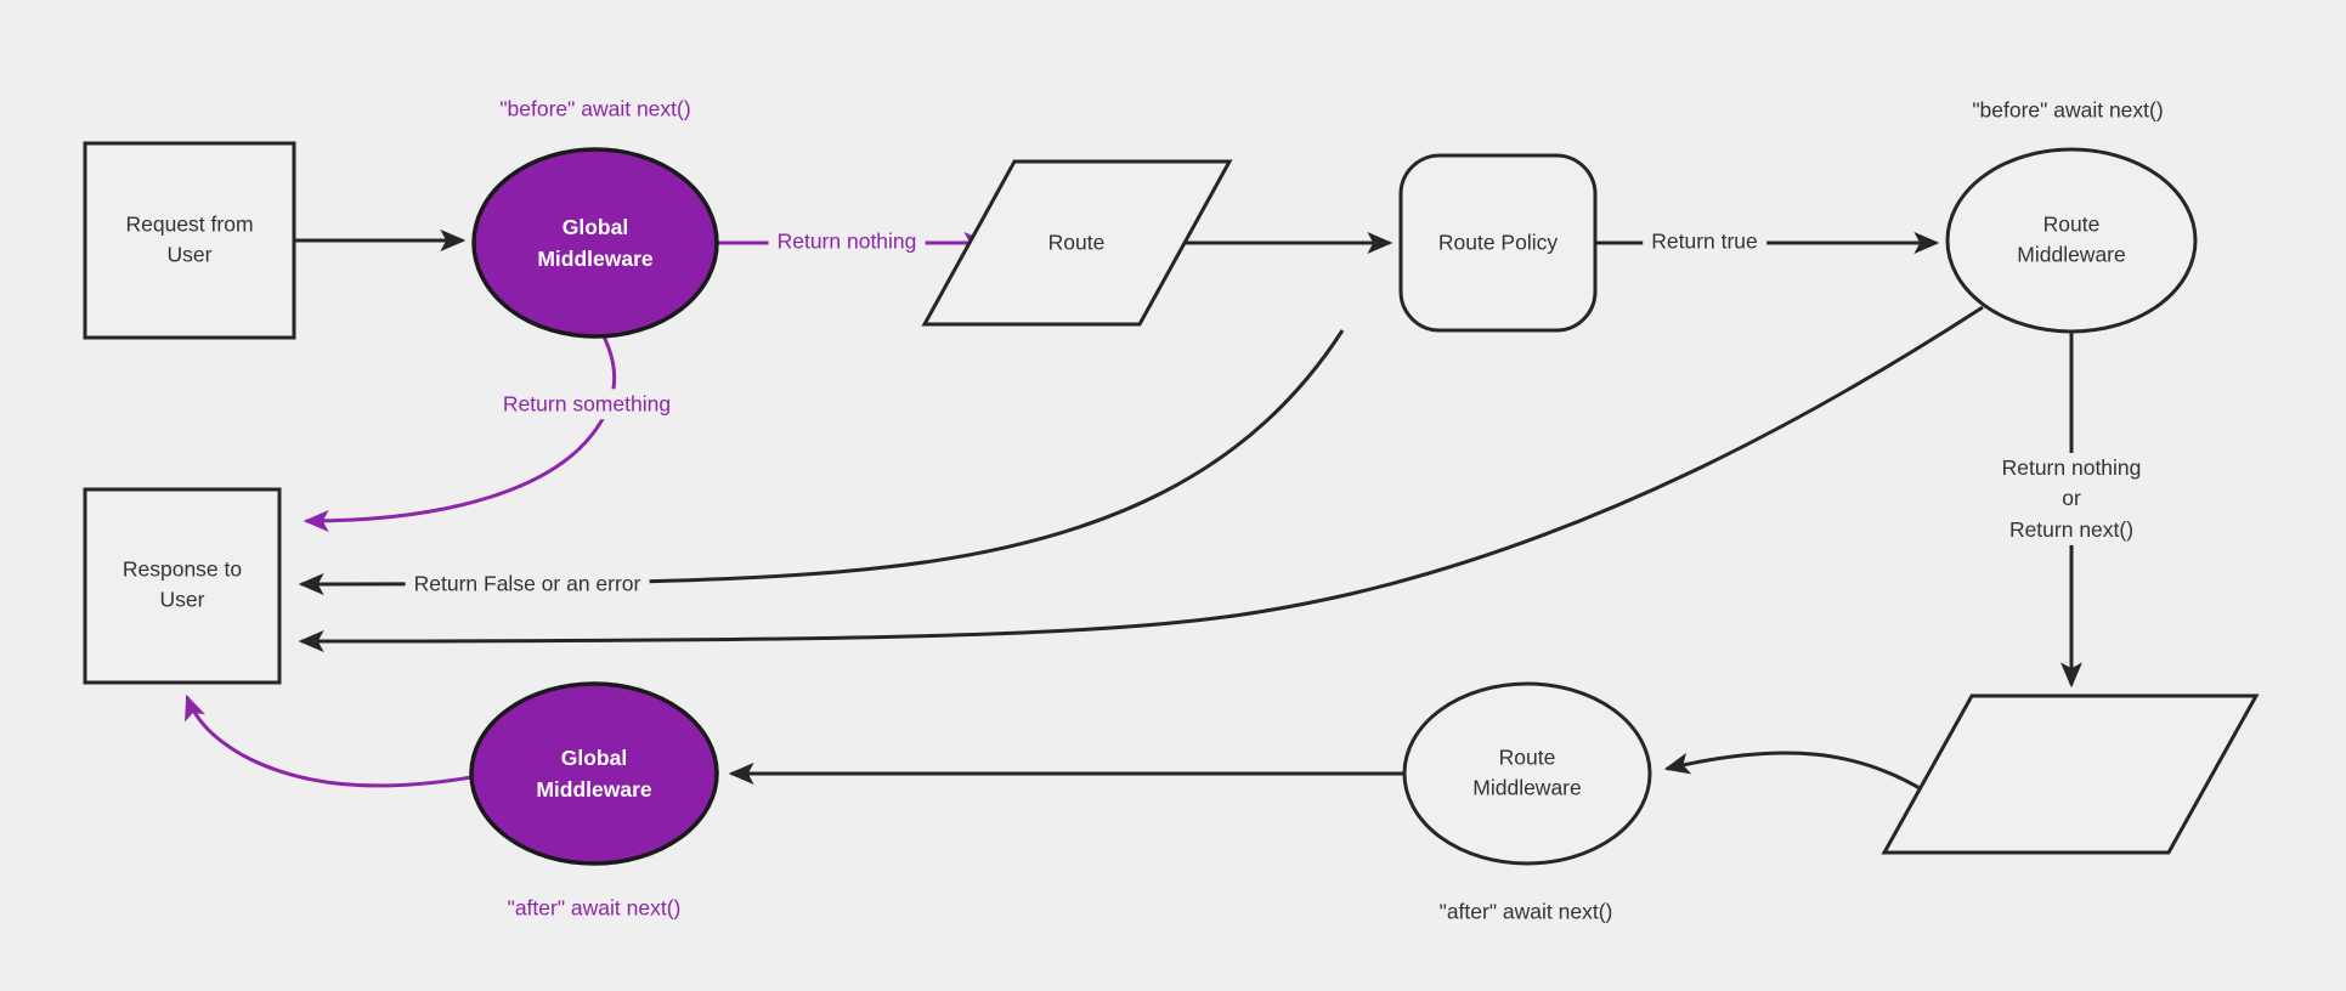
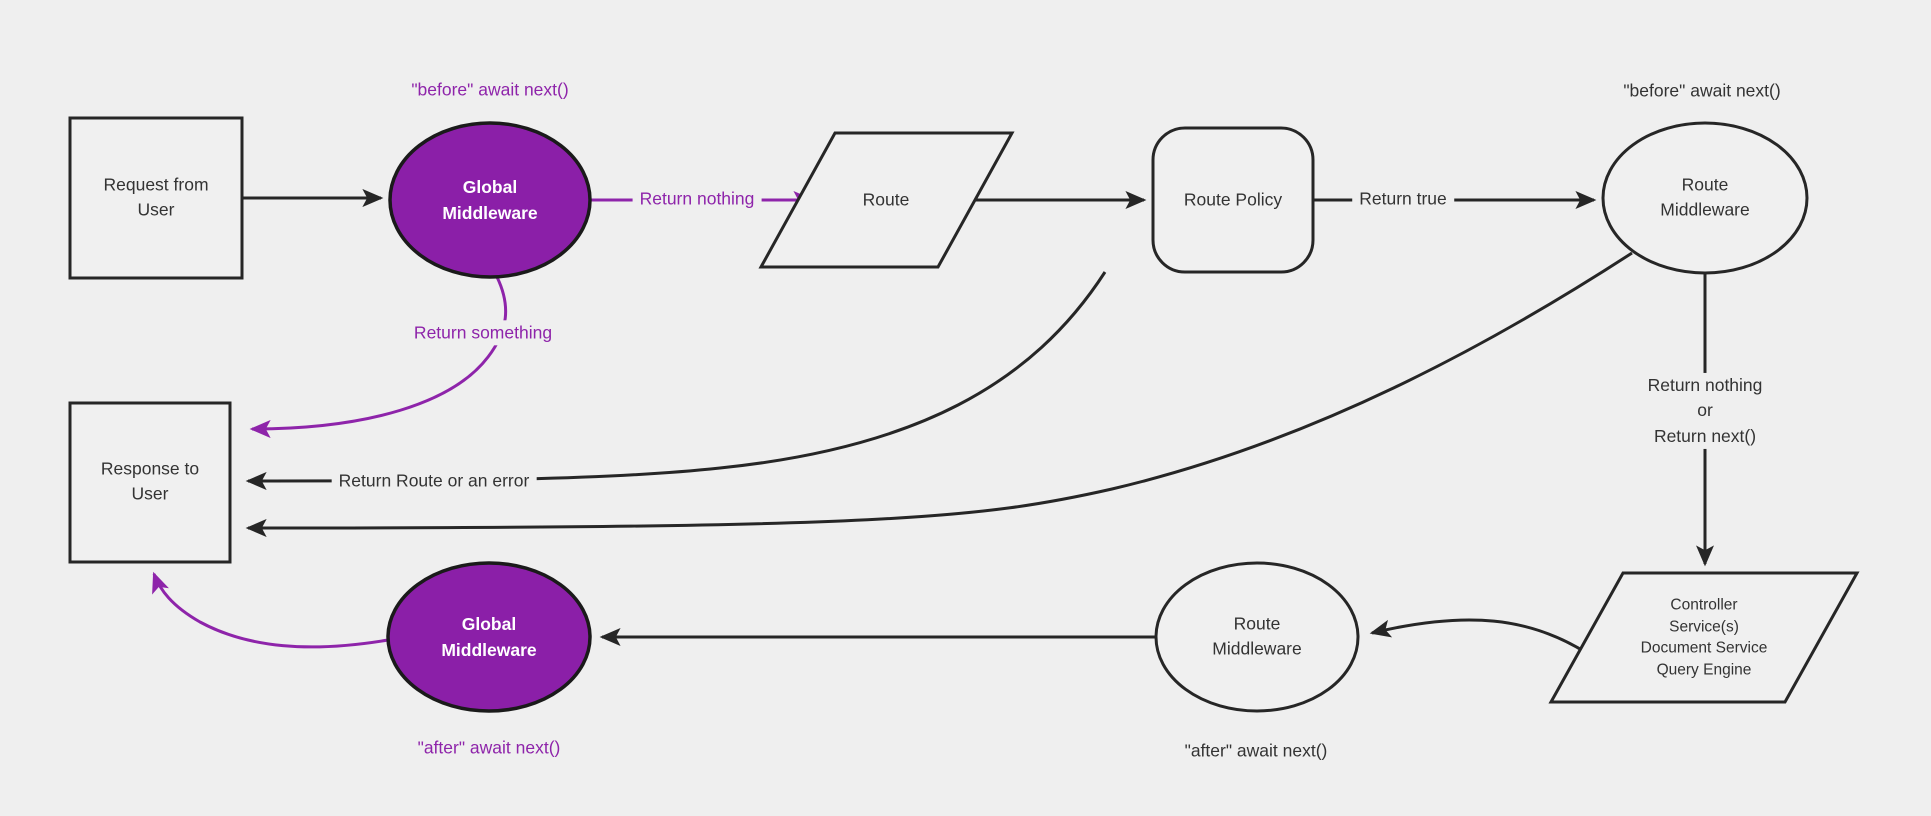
  Request from
  User
  Global
  Middleware
  Route
  Route Policy
  Route
  Middleware
+ Controller
+ Service(s)
+ Document Service
+ Query Engine
  Route
  Middleware
  Global
  Middleware
  Response to
  User
  "before" await next()
  Return nothing
  Return true
  "before" await next()
  Return nothing
  or
  Return next()
  Return something
- Return False or an error
+ Return Route or an error
  "after" await next()
  "after" await next()
